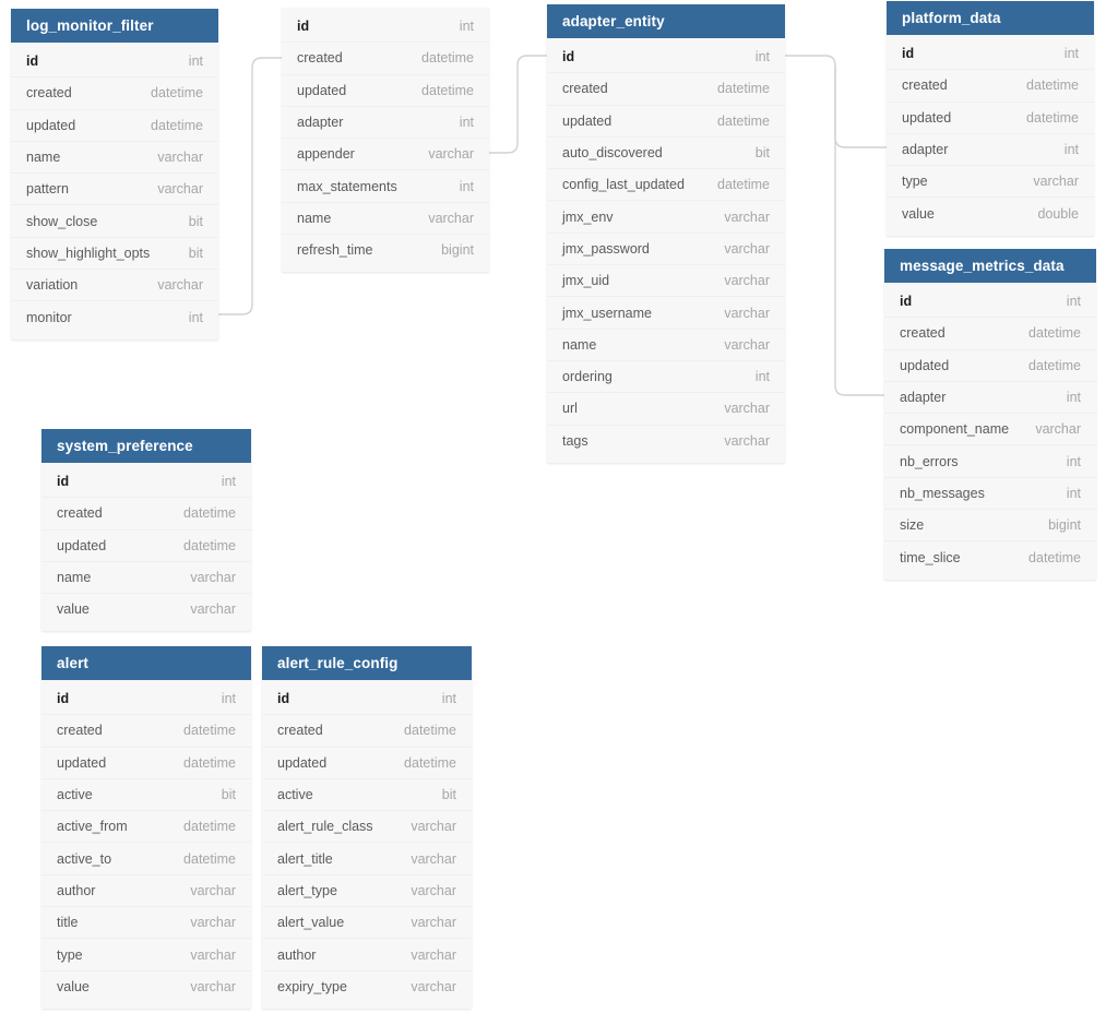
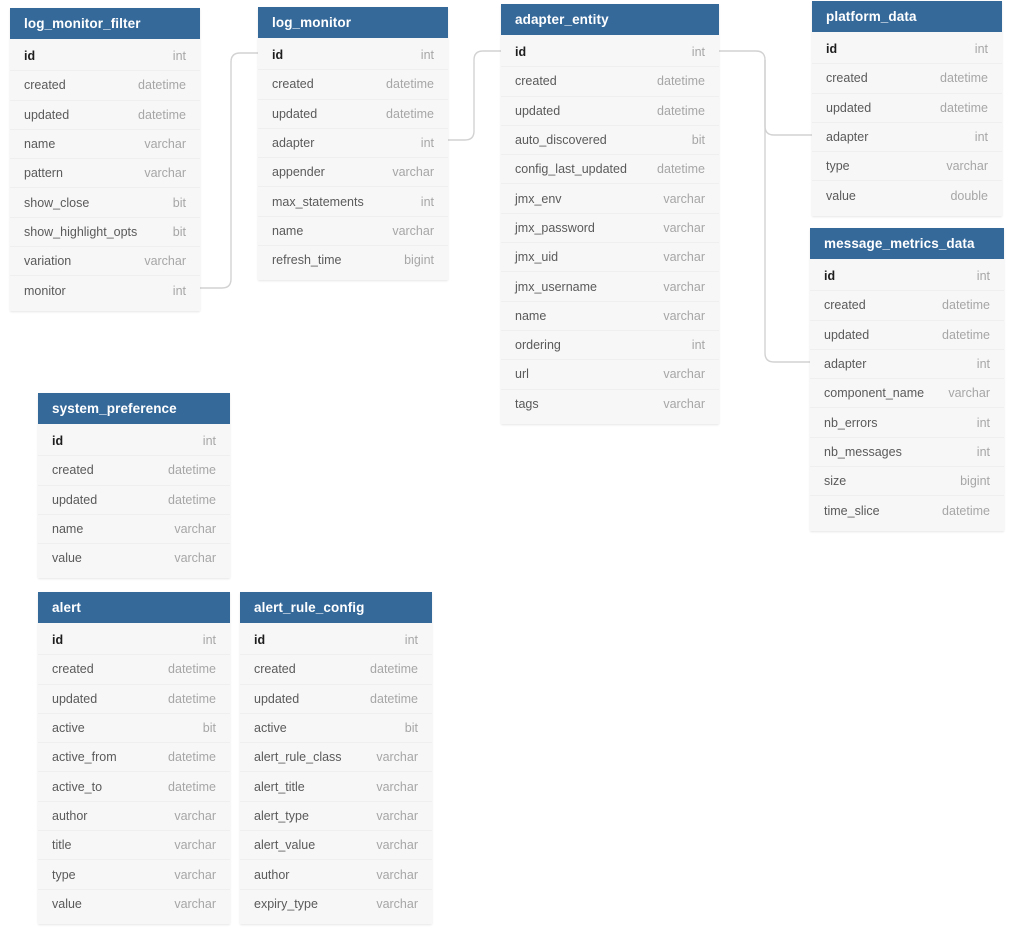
  log_monitor_filter
  id
  int
  created
  datetime
  updated
  datetime
  name
  varchar
  pattern
  varchar
  show_close
  bit
  show_highlight_opts
  bit
  variation
  varchar
  monitor
  int
+ log_monitor
  id
  int
  created
  datetime
  updated
  datetime
  adapter
  int
  appender
  varchar
  max_statements
  int
  name
  varchar
  refresh_time
  bigint
  adapter_entity
  id
  int
  created
  datetime
  updated
  datetime
  auto_discovered
  bit
  config_last_updated
  datetime
  jmx_env
  varchar
  jmx_password
  varchar
  jmx_uid
  varchar
  jmx_username
  varchar
  name
  varchar
  ordering
  int
  url
  varchar
  tags
  varchar
  platform_data
  id
  int
  created
  datetime
  updated
  datetime
  adapter
  int
  type
  varchar
  value
  double
  message_metrics_data
  id
  int
  created
  datetime
  updated
  datetime
  adapter
  int
  component_name
  varchar
  nb_errors
  int
  nb_messages
  int
  size
  bigint
  time_slice
  datetime
  system_preference
  id
  int
  created
  datetime
  updated
  datetime
  name
  varchar
  value
  varchar
  alert
  id
  int
  created
  datetime
  updated
  datetime
  active
  bit
  active_from
  datetime
  active_to
  datetime
  author
  varchar
  title
  varchar
  type
  varchar
  value
  varchar
  alert_rule_config
  id
  int
  created
  datetime
  updated
  datetime
  active
  bit
  alert_rule_class
  varchar
  alert_title
  varchar
  alert_type
  varchar
  alert_value
  varchar
  author
  varchar
  expiry_type
  varchar
